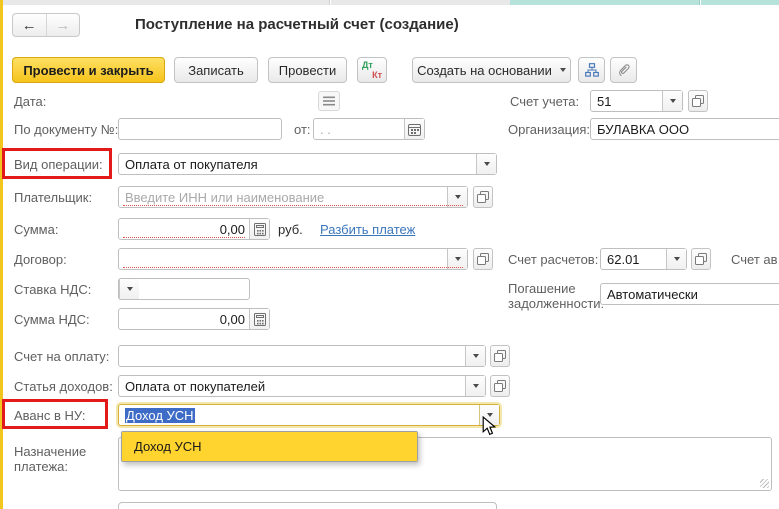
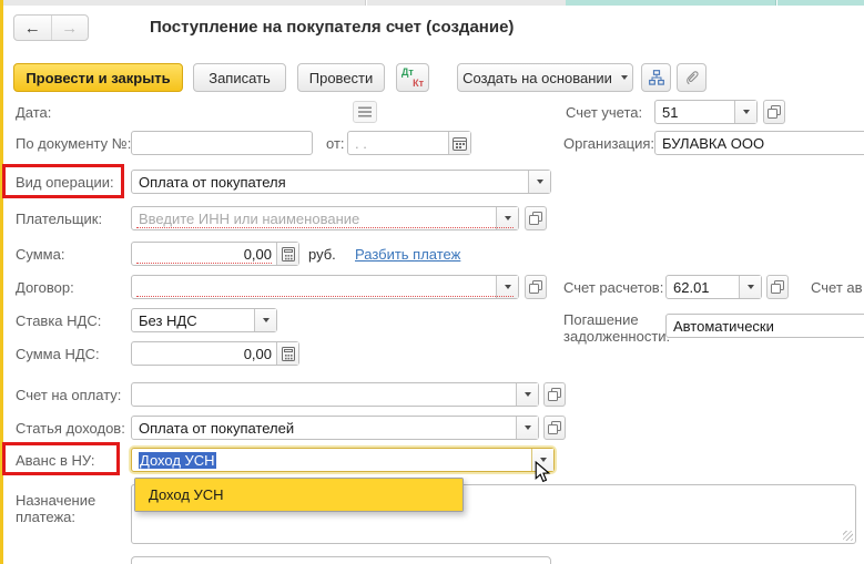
  ←
  →
- Поступление на расчетный счет (создание)
+ Поступление на покупателя счет (создание)
  Провести и закрыть
  Записать
  Провести
  Дт
  Кт
  Создать на основании
  Дата:
  Счет учета:
  51
  По документу №:
  от:
  . .
  Организация:
  БУЛАВКА ООО
  Вид операции:
  Оплата от покупателя
  Плательщик:
  Введите ИНН или наименование
  Сумма:
  0,00
  руб.
  Разбить платеж
  Договор:
  Счет расчетов:
  62.01
  Счет ав
  Ставка НДС:
+ Без НДС
  Погашение задолженности
  Автоматически
  Сумма НДС:
  0,00
  Счет на оплату:
  Статья доходов:
  Оплата от покупателей
  Аванс в НУ:
  Доход УСН
  Назначение платежа:
  Доход УСН
